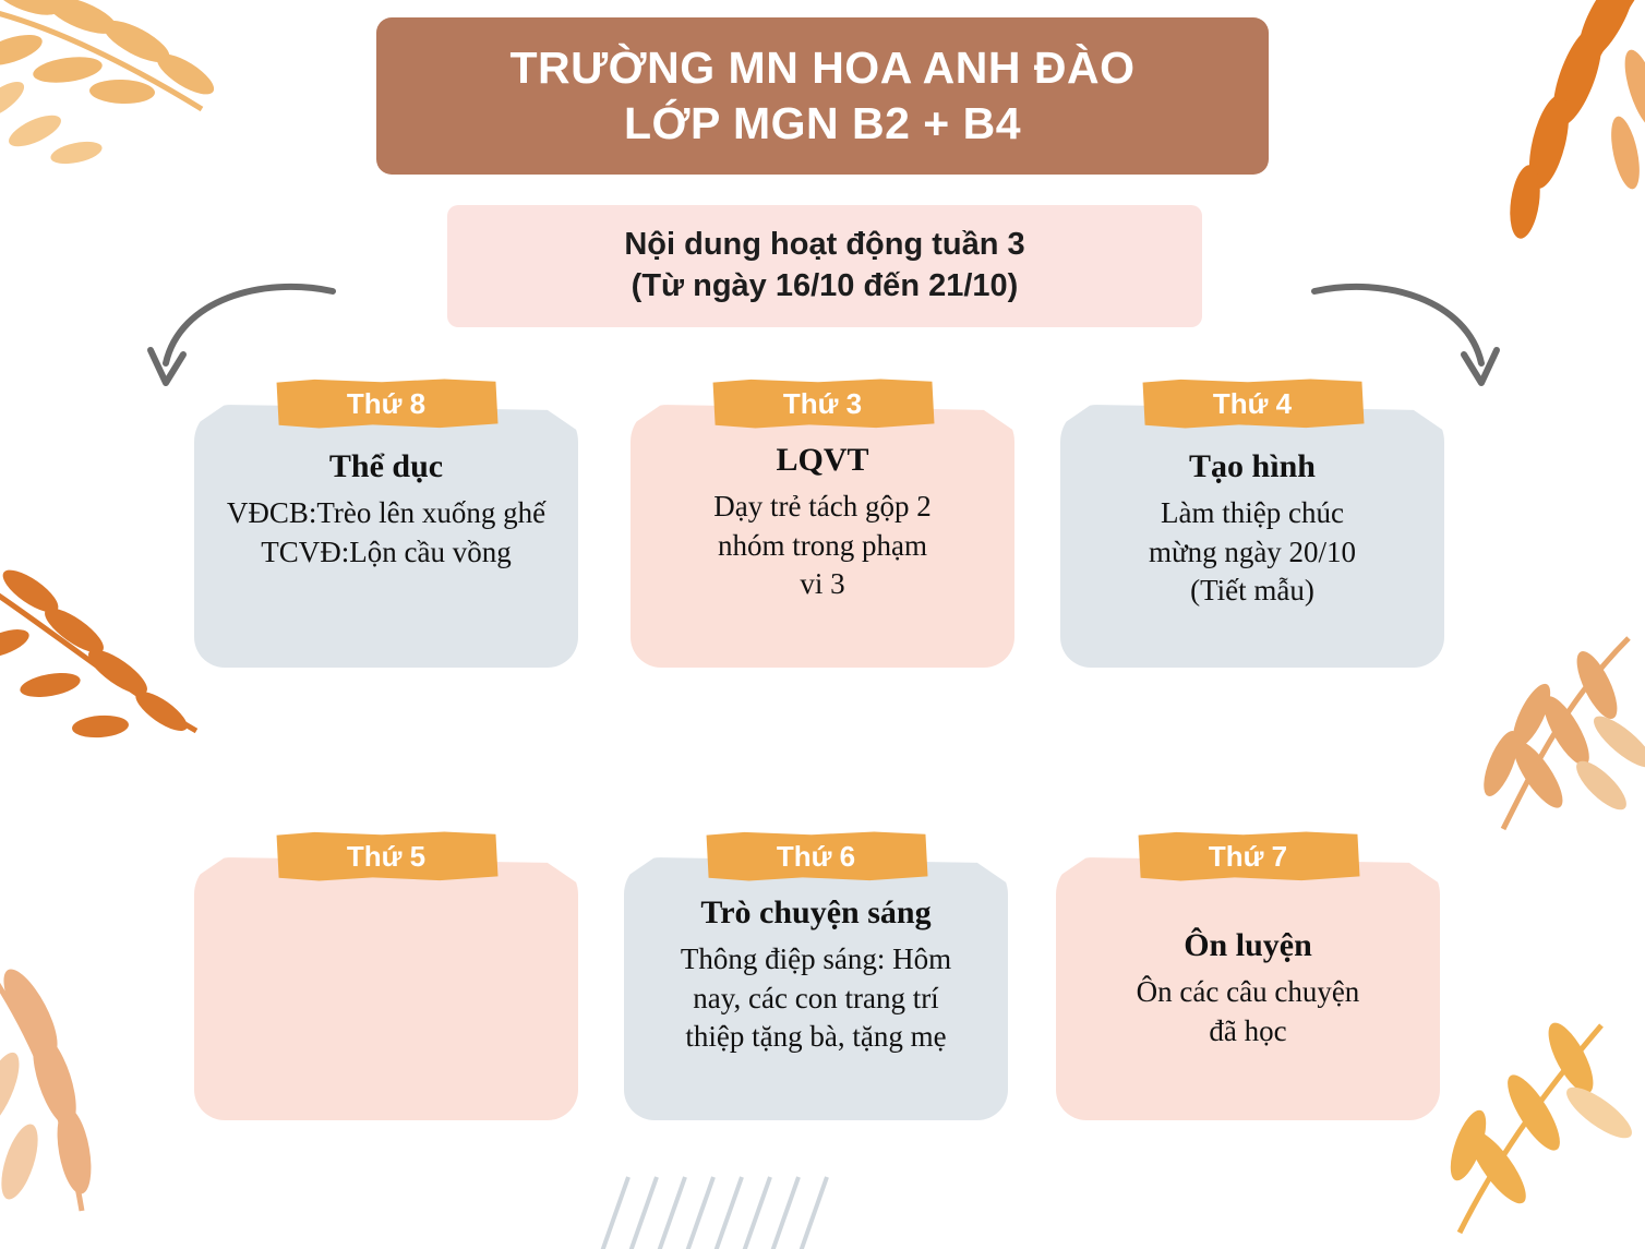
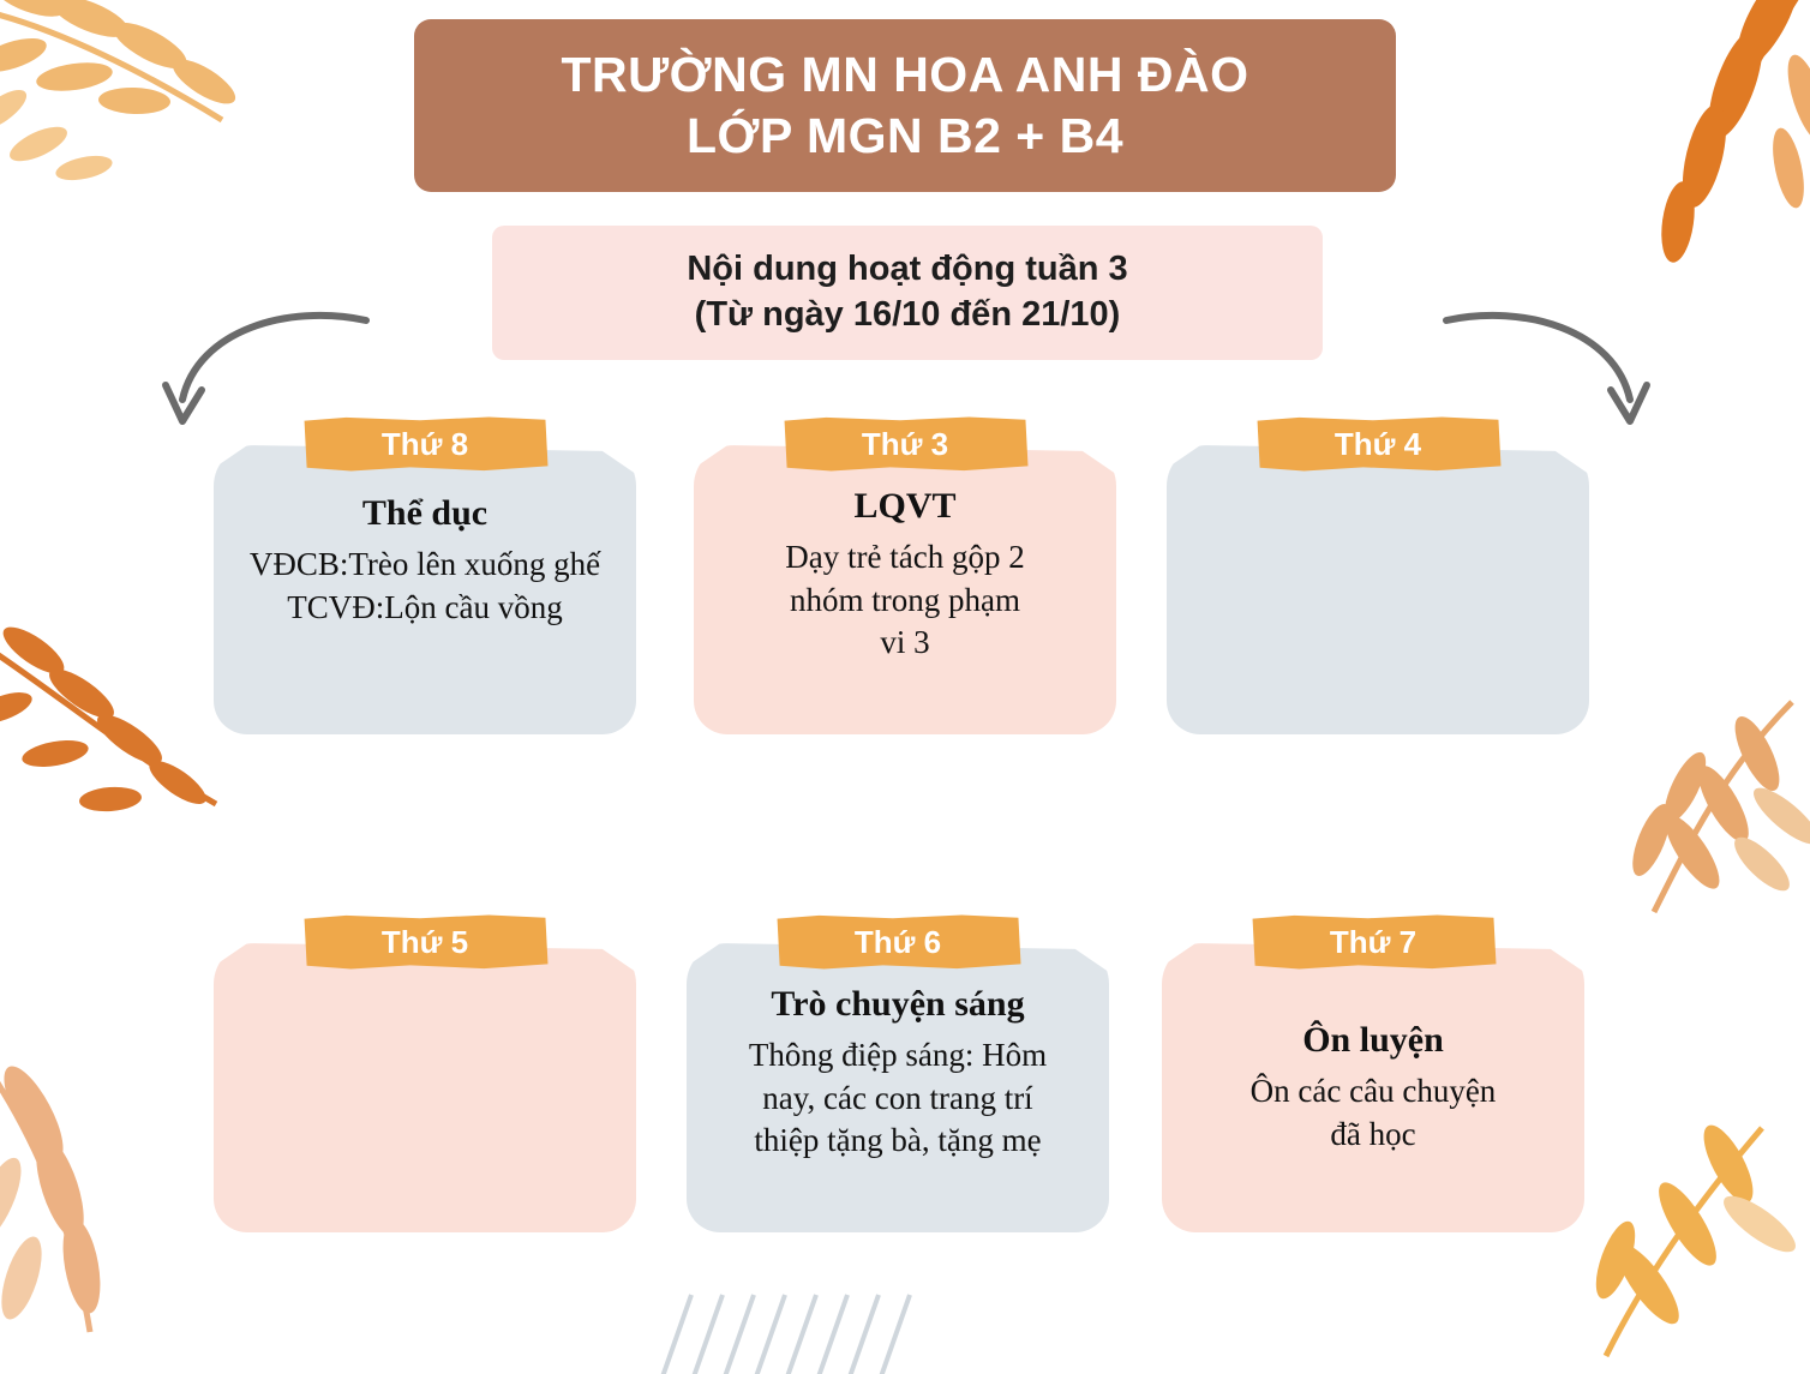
  TRƯỜNG MN HOA ANH ĐÀO
  LỚP MGN B2 + B4
  Nội dung hoạt động tuần 3
  (Từ ngày 16/10 đến 21/10)
  Thứ 8
  Thể dục
  VĐCB:Trèo lên xuống ghế
  TCVĐ:Lộn cầu vồng
  Thứ 3
  LQVT
  Dạy trẻ tách gộp 2
  nhóm trong phạm
  vi 3
  Thứ 4
- Tạo hình
- Làm thiệp chúc
- mừng ngày 20/10
- (Tiết mẫu)
  Thứ 5
  Thứ 6
  Trò chuyện sáng
  Thông điệp sáng: Hôm
  nay, các con trang trí
  thiệp tặng bà, tặng mẹ
  Thứ 7
  Ôn luyện
  Ôn các câu chuyện
  đã học
